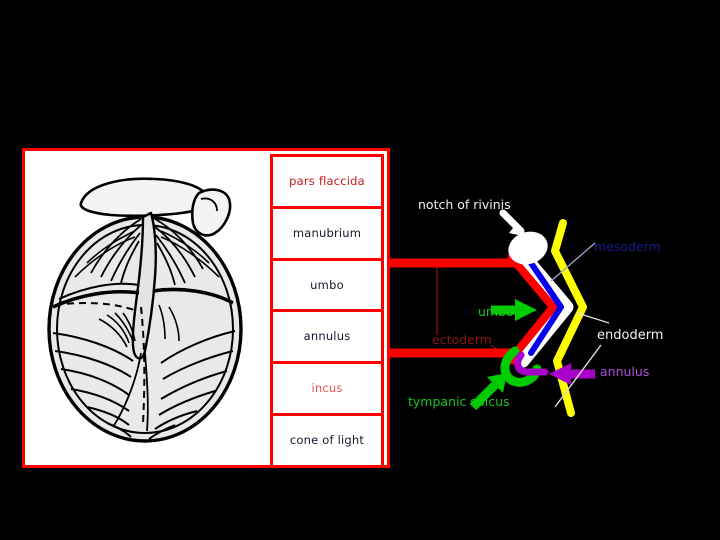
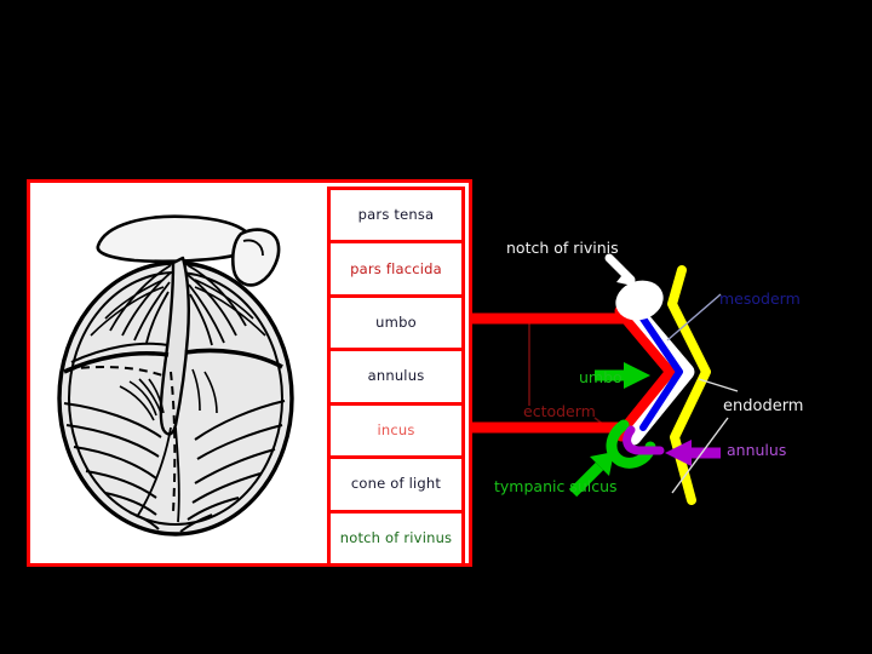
+ pars tensa
  pars flaccida
- manubrium
  umbo
  annulus
  incus
  cone of light
+ notch of rivinus
  notch of rivinis
  mesoderm
  endoderm
  ectoderm
  umbo
  annulus
  tympanic sulcus
